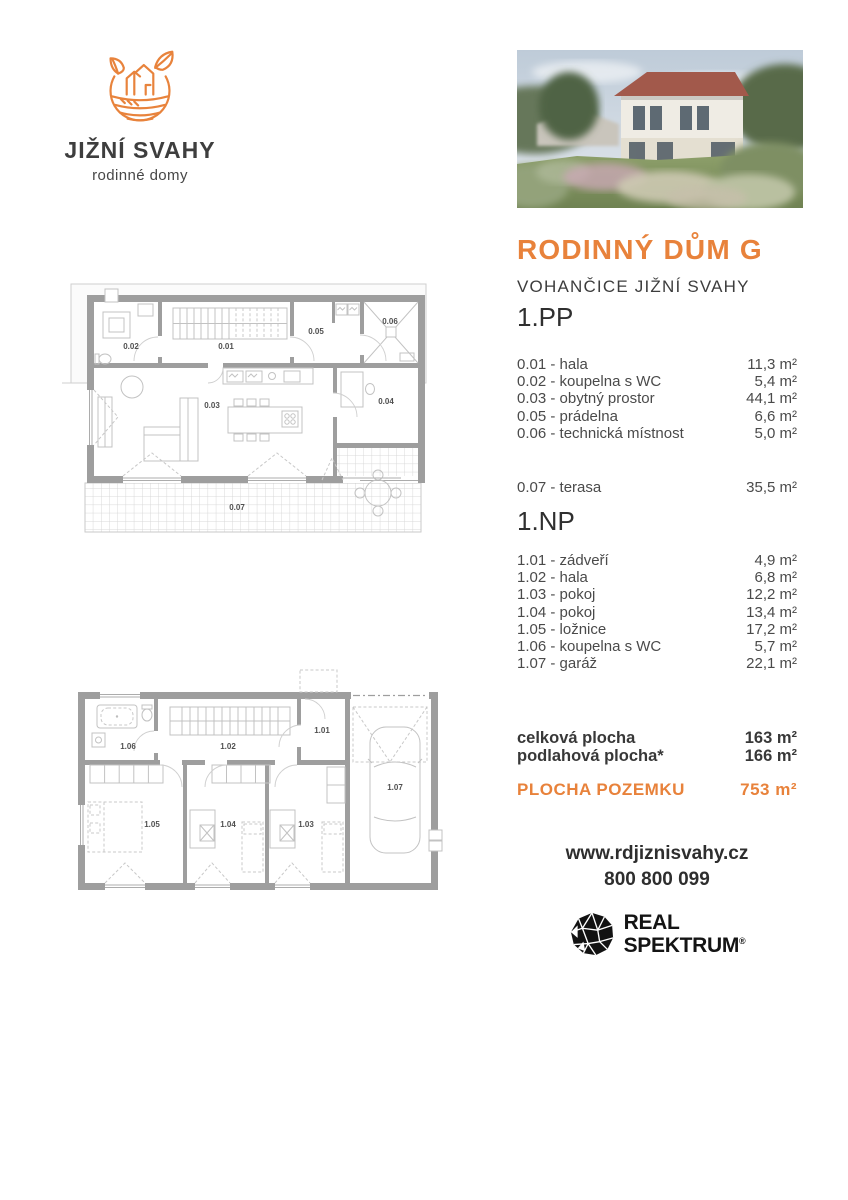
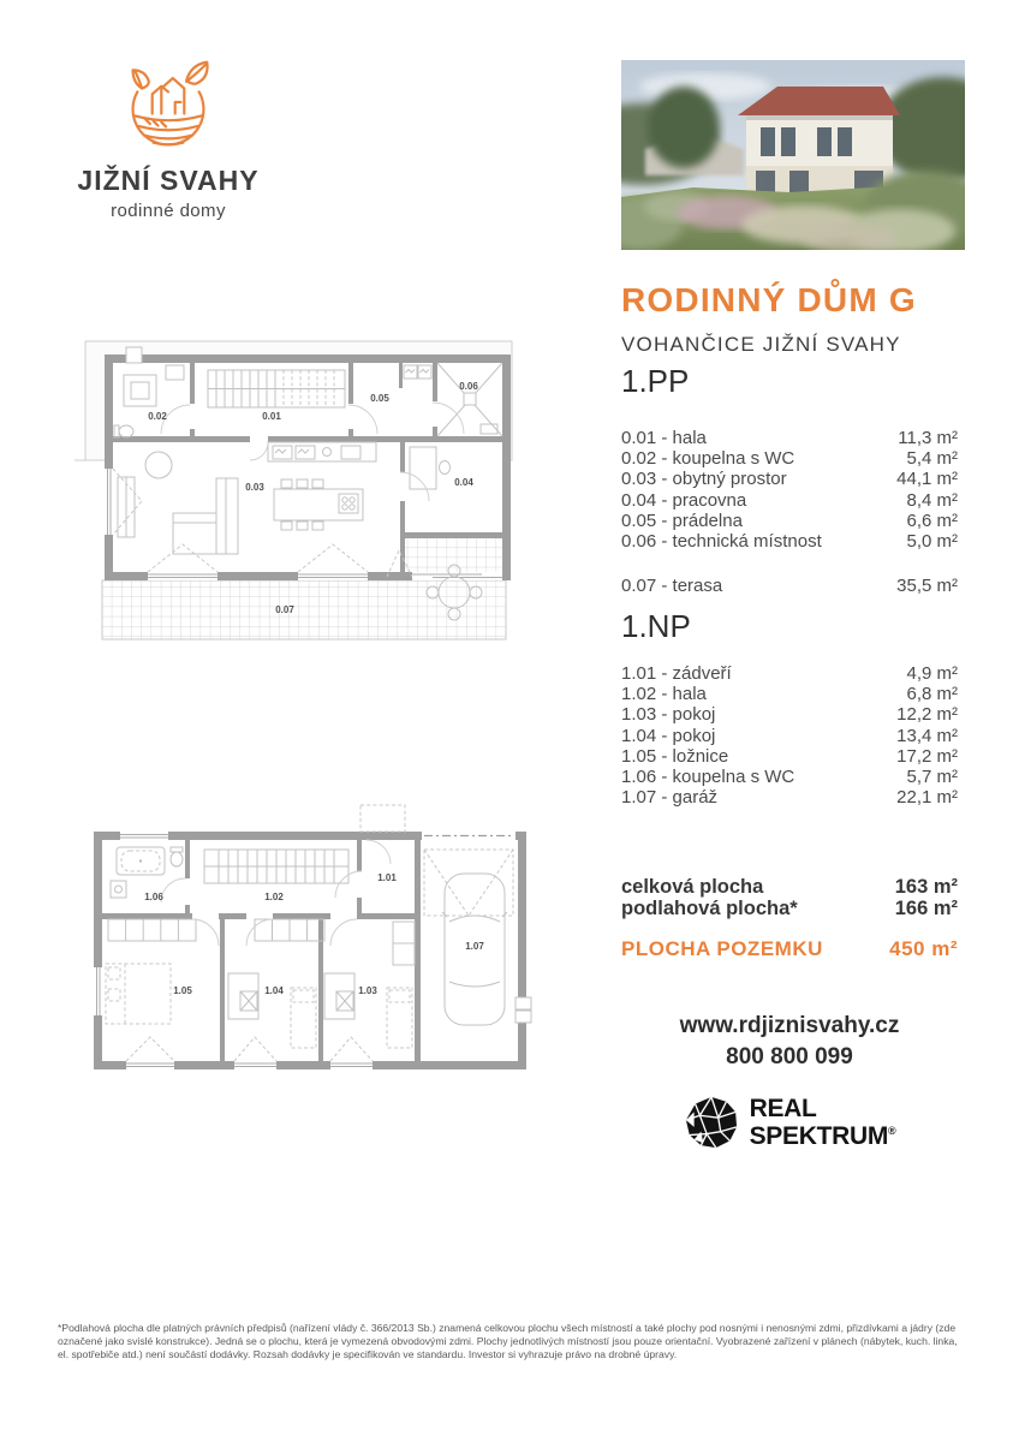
  JIŽNÍ SVAHY
  rodinné domy
  RODINNÝ DŮM G
  VOHANČICE JIŽNÍ SVAHY
  1.PP
  0.01 - hala
  11,3 m²
  0.02 - koupelna s WC
  5,4 m²
  0.03 - obytný prostor
  44,1 m²
+ 0.04 - pracovna
+ 8,4 m²
  0.05 - prádelna
  6,6 m²
  0.06 - technická místnost
  5,0 m²
  0.07 - terasa
  35,5 m²
  1.NP
  1.01 - zádveří
  4,9 m²
  1.02 - hala
  6,8 m²
  1.03 - pokoj
  12,2 m²
  1.04 - pokoj
  13,4 m²
  1.05 - ložnice
  17,2 m²
  1.06 - koupelna s WC
  5,7 m²
  1.07 - garáž
  22,1 m²
  celková plocha
  163 m²
  podlahová plocha*
  166 m²
  PLOCHA POZEMKU
- 753 m²
+ 450 m²
  www.rdjiznisvahy.cz
  800 800 099
  REAL
  SPEKTRUM®
  0.01
  0.02
  0.03
  0.04
  0.05
  0.06
  0.07
  1.01
  1.02
  1.03
  1.04
  1.05
  1.06
  1.07
+ *Podlahová plocha dle platných právních předpisů (nařízení vlády č. 366/2013 Sb.) znamená celkovou plochu všech místností a také plochy pod nosnými i nenosnými zdmi, přizdívkami a jádry (zde označené jako svislé konstrukce). Jedná se o plochu, která je vymezená obvodovými zdmi. Plochy jednotlivých místností jsou pouze orientační. Vyobrazené zařízení v plánech (nábytek, kuch. linka, el. spotřebiče atd.) není součástí dodávky. Rozsah dodávky je specifikován ve standardu. Investor si vyhrazuje právo na drobné úpravy.
